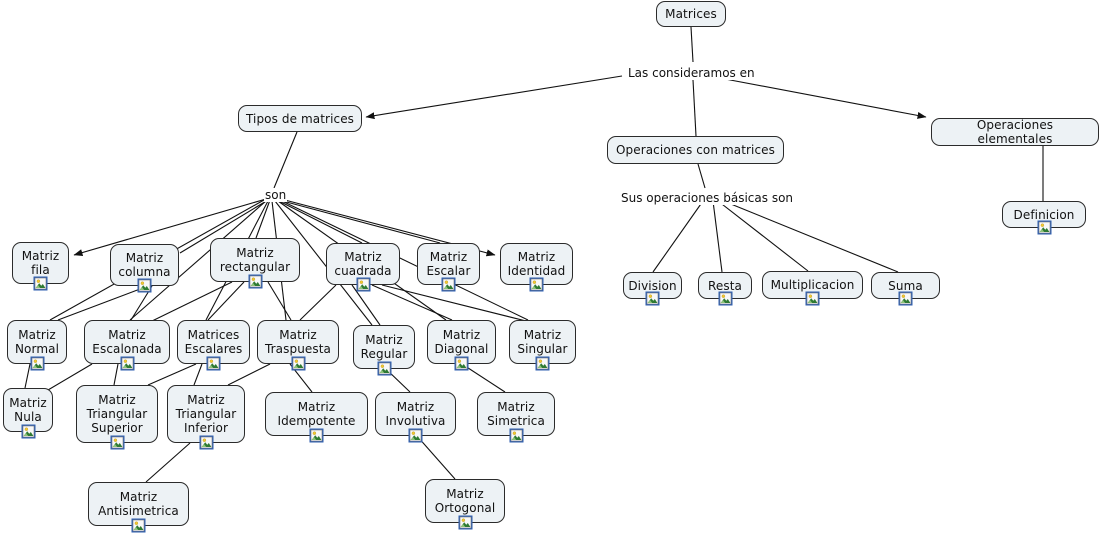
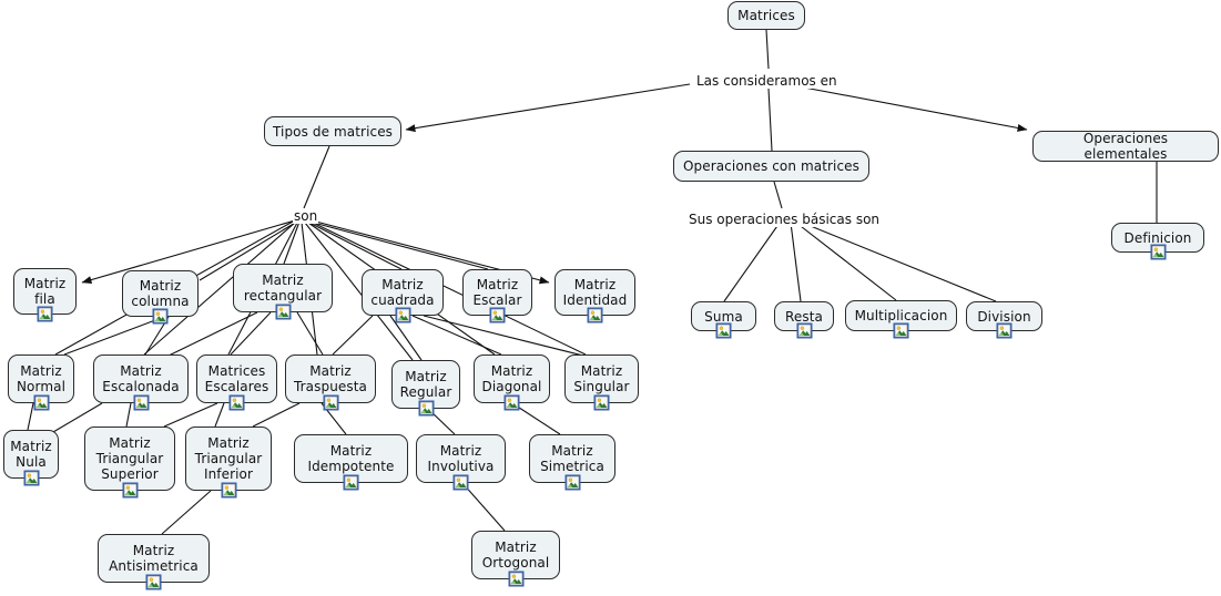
  Matrices
  Tipos de matrices
  Operaciones con matrices
  Operaciones elementales
  Definicion
- Division
+ Suma
  Resta
  Multiplicacion
- Suma
+ Division
  Matriz
  fila
  Matriz
  columna
  Matriz
  rectangular
  Matriz
  cuadrada
  Matriz
  Escalar
  Matriz
  Identidad
  Matriz
  Normal
  Matriz
  Escalonada
  Matrices
  Escalares
  Matriz
  Traspuesta
  Matriz
  Regular
  Matriz
  Diagonal
  Matriz
  Singular
  Matriz
  Nula
  Matriz
  Triangular
  Superior
  Matriz
  Triangular
  Inferior
  Matriz
  Idempotente
  Matriz
  Involutiva
  Matriz
  Simetrica
  Matriz
  Antisimetrica
  Matriz
  Ortogonal
  Las consideramos en
  son
  Sus operaciones básicas son
